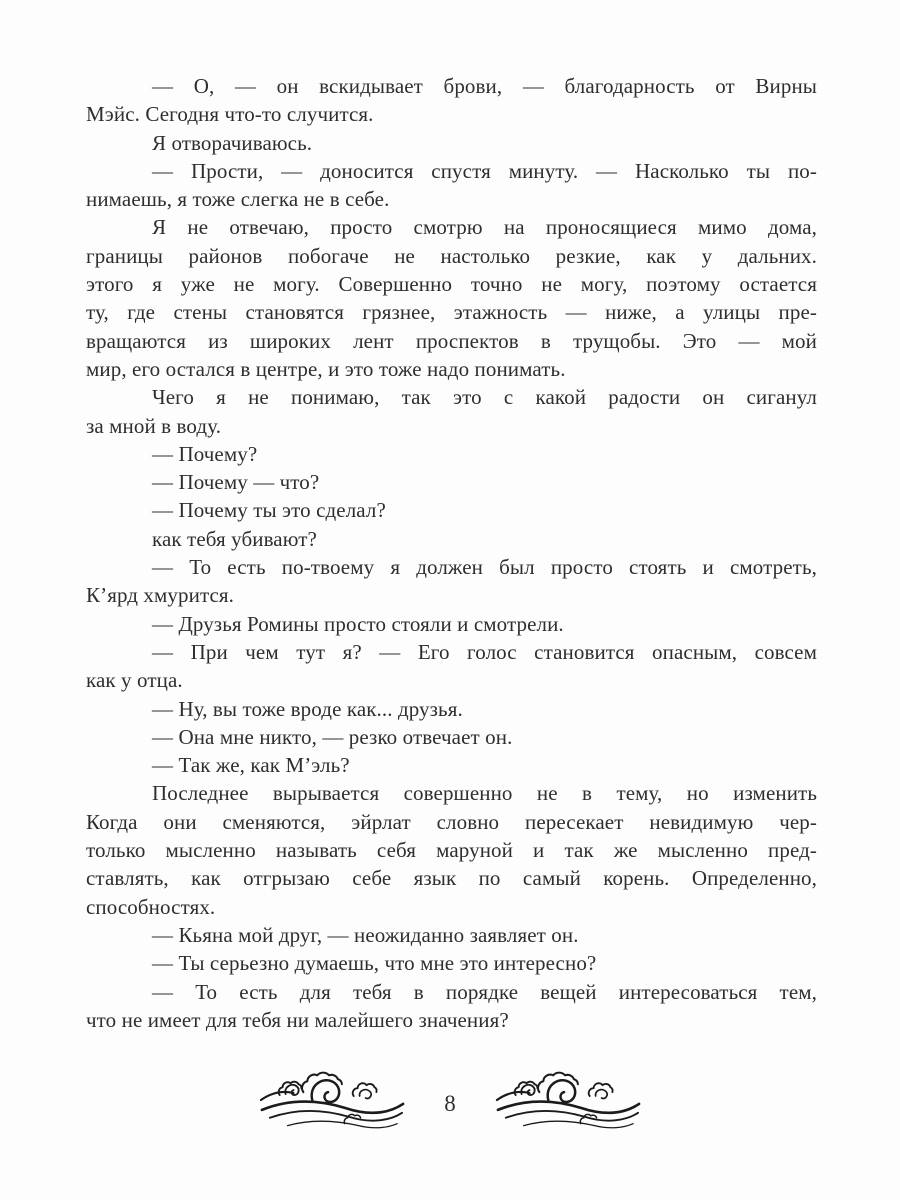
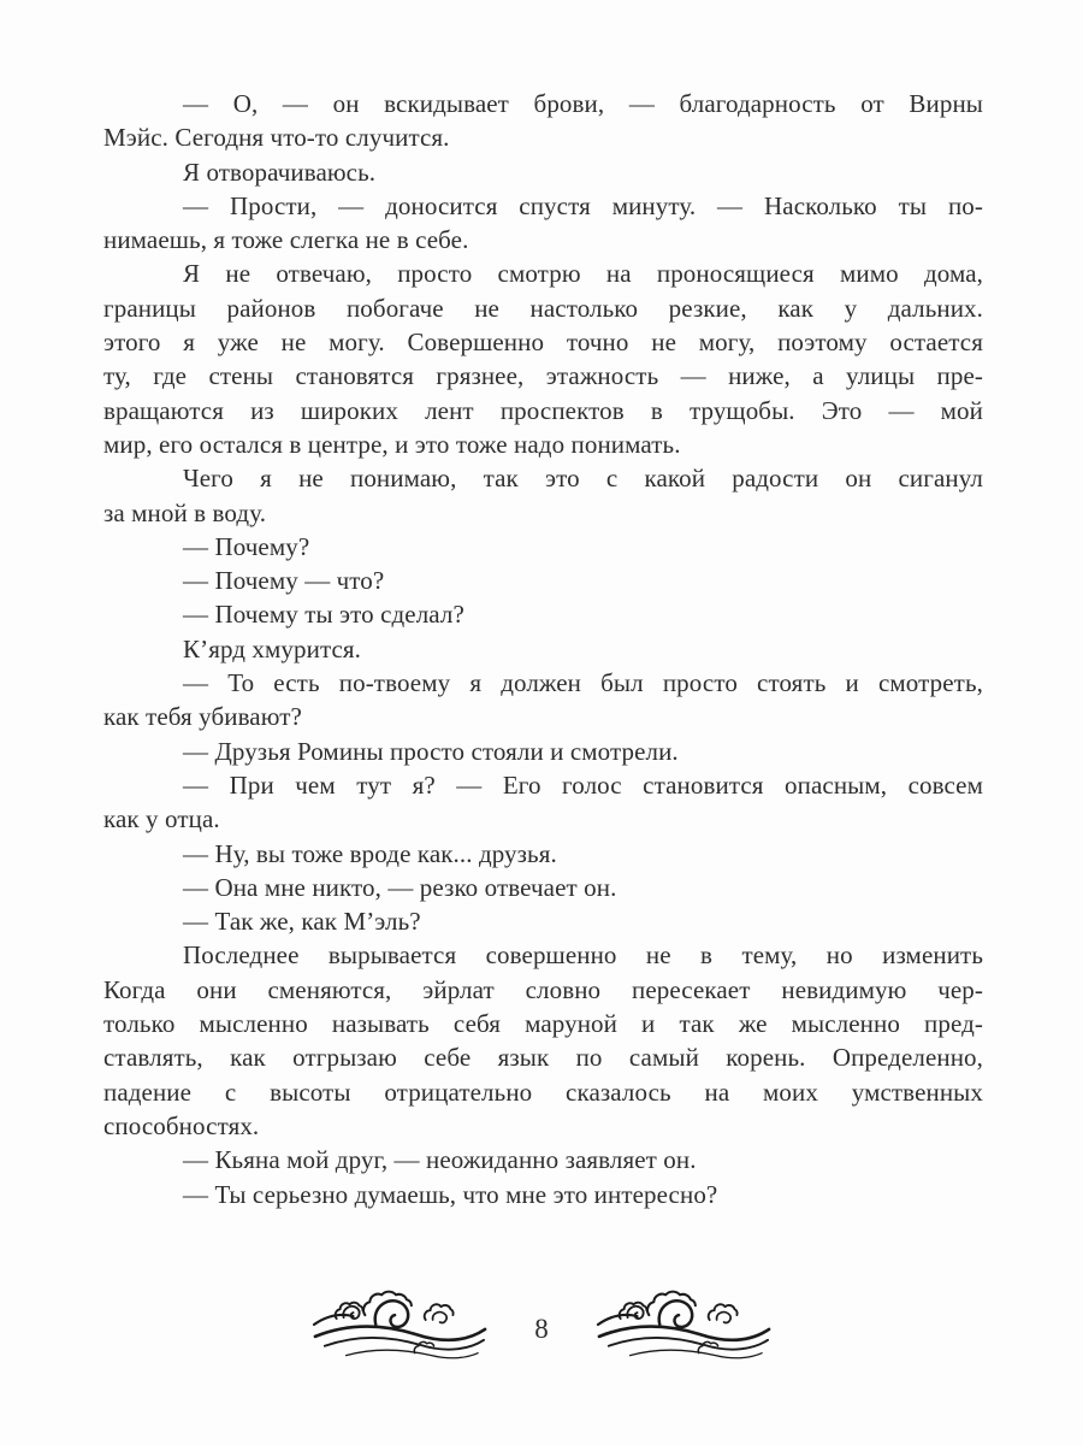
  — О, — он вскидывает брови, — благодарность от Вирны
  Мэйс. Сегодня что-то случится.
  Я отворачиваюсь.
  — Прости, — доносится спустя минуту. — Насколько ты по-
  нимаешь, я тоже слегка не в себе.
  Я не отвечаю, просто смотрю на проносящиеся мимо дома,
  границы районов побогаче не настолько резкие, как у дальних.
  этого я уже не могу. Совершенно точно не могу, поэтому остается
  ту, где стены становятся грязнее, этажность — ниже, а улицы пре-
  вращаются из широких лент проспектов в трущобы. Это — мой
  мир, его остался в центре, и это тоже надо понимать.
  Чего я не понимаю, так это с какой радости он сиганул
  за мной в воду.
  — Почему?
  — Почему — что?
  — Почему ты это сделал?
- как тебя убивают?
+ К’ярд хмурится.
  — То есть по-твоему я должен был просто стоять и смотреть,
- К’ярд хмурится.
+ как тебя убивают?
  — Друзья Ромины просто стояли и смотрели.
  — При чем тут я? — Его голос становится опасным, совсем
  как у отца.
  — Ну, вы тоже вроде как... друзья.
  — Она мне никто, — резко отвечает он.
  — Так же, как М’эль?
  Последнее вырывается совершенно не в тему, но изменить
  Когда они сменяются, эйрлат словно пересекает невидимую чер-
  только мысленно называть себя маруной и так же мысленно пред-
  ставлять, как отгрызаю себе язык по самый корень. Определенно,
+ падение с высоты отрицательно сказалось на моих умственных
  способностях.
  — Кьяна мой друг, — неожиданно заявляет он.
  — Ты серьезно думаешь, что мне это интересно?
- — То есть для тебя в порядке вещей интересоваться тем,
- что не имеет для тебя ни малейшего значения?
  8
